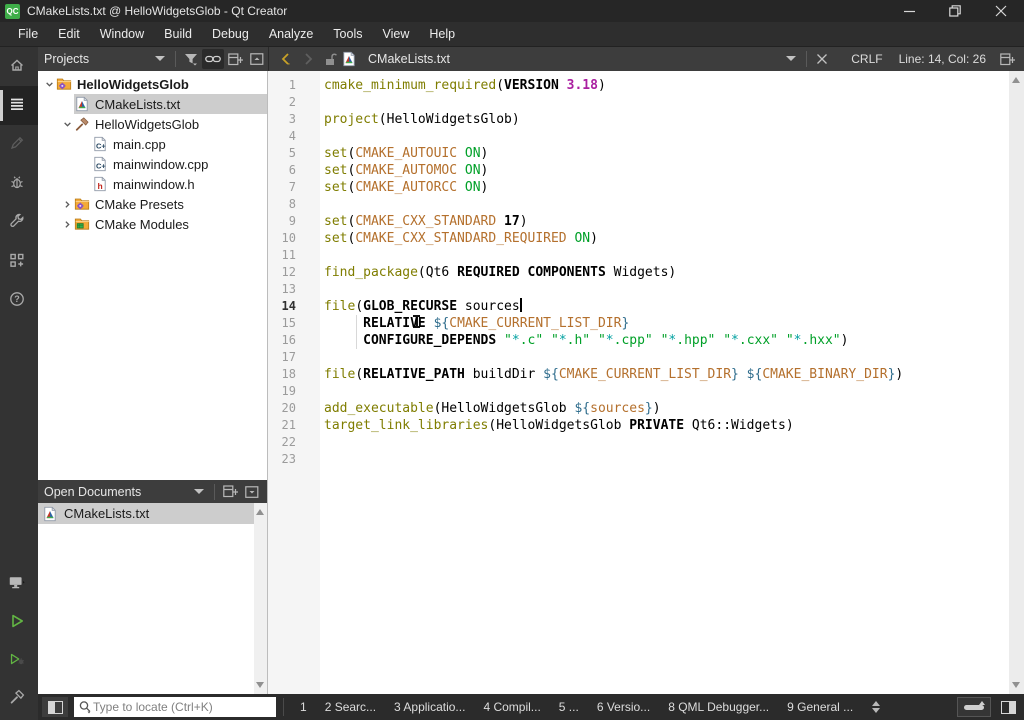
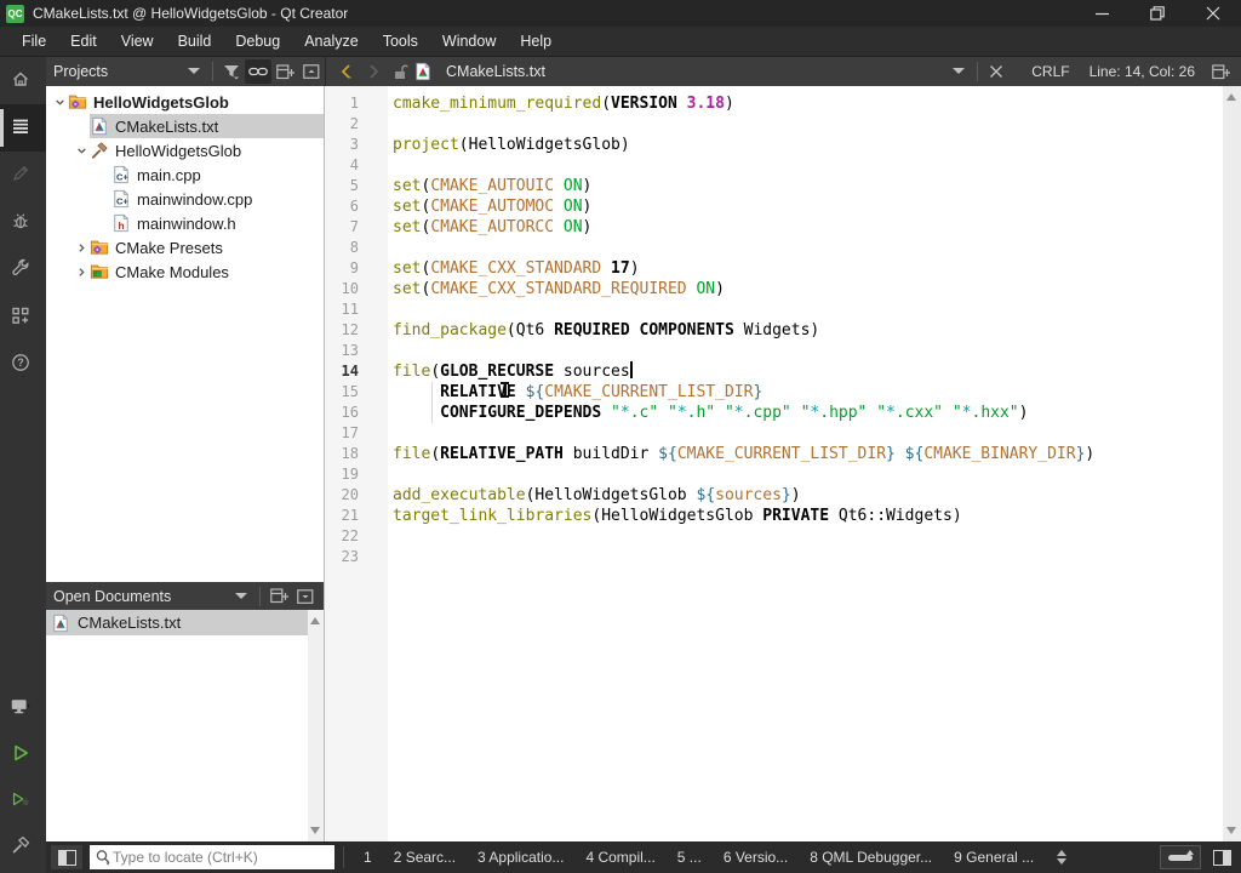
  QC
  CMakeLists.txt @ HelloWidgetsGlob - Qt Creator
  File
  Edit
- Window
+ View
  Build
  Debug
  Analyze
  Tools
- View
+ Window
  Help
  Projects
  CMakeLists.txt
  CRLF
  Line: 14, Col: 26
  ?
  HelloWidgetsGlob
  CMakeLists.txt
  HelloWidgetsGlob
  C+
  main.cpp
  C+
  mainwindow.cpp
  h
  mainwindow.h
  CMake Presets
  CMake Modules
  Open Documents
  CMakeLists.txt
  1
  2
  3
  4
  5
  6
  7
  8
  9
  10
  11
  12
  13
  14
  15
  16
  17
  18
  19
  20
  21
  22
  23
  cmake_minimum_required(VERSION 3.18)
  project(HelloWidgetsGlob)
  set(CMAKE_AUTOUIC ON)
  set(CMAKE_AUTOMOC ON)
  set(CMAKE_AUTORCC ON)
  set(CMAKE_CXX_STANDARD 17)
  set(CMAKE_CXX_STANDARD_REQUIRED ON)
  find_package(Qt6 REQUIRED COMPONENTS Widgets)
  file(GLOB_RECURSE sources
  RELATIVE ${CMAKE_CURRENT_LIST_DIR}
  CONFIGURE_DEPENDS "*.c" "*.h" "*.cpp" "*.hpp" "*.cxx" "*.hxx")
  file(RELATIVE_PATH buildDir ${CMAKE_CURRENT_LIST_DIR} ${CMAKE_BINARY_DIR})
  add_executable(HelloWidgetsGlob ${sources})
  target_link_libraries(HelloWidgetsGlob PRIVATE Qt6::Widgets)
  Type to locate (Ctrl+K)
  1
  2 Searc...
  3 Applicatio...
  4 Compil...
  5 ...
  6 Versio...
  8 QML Debugger...
  9 General ...
